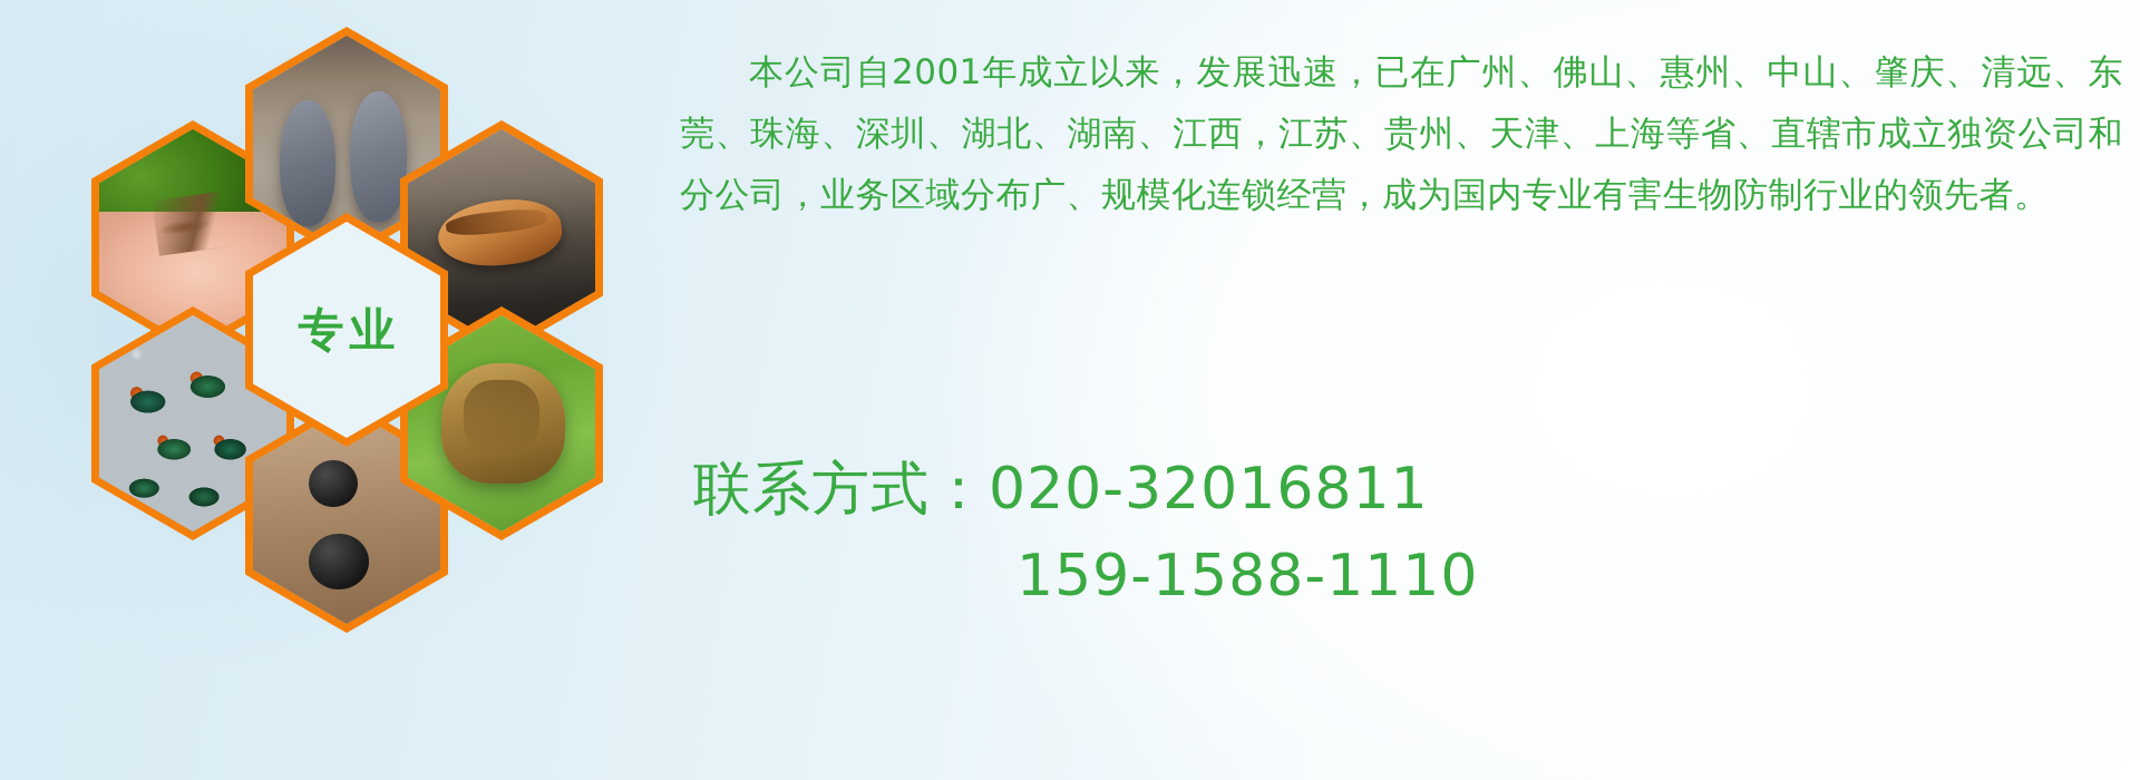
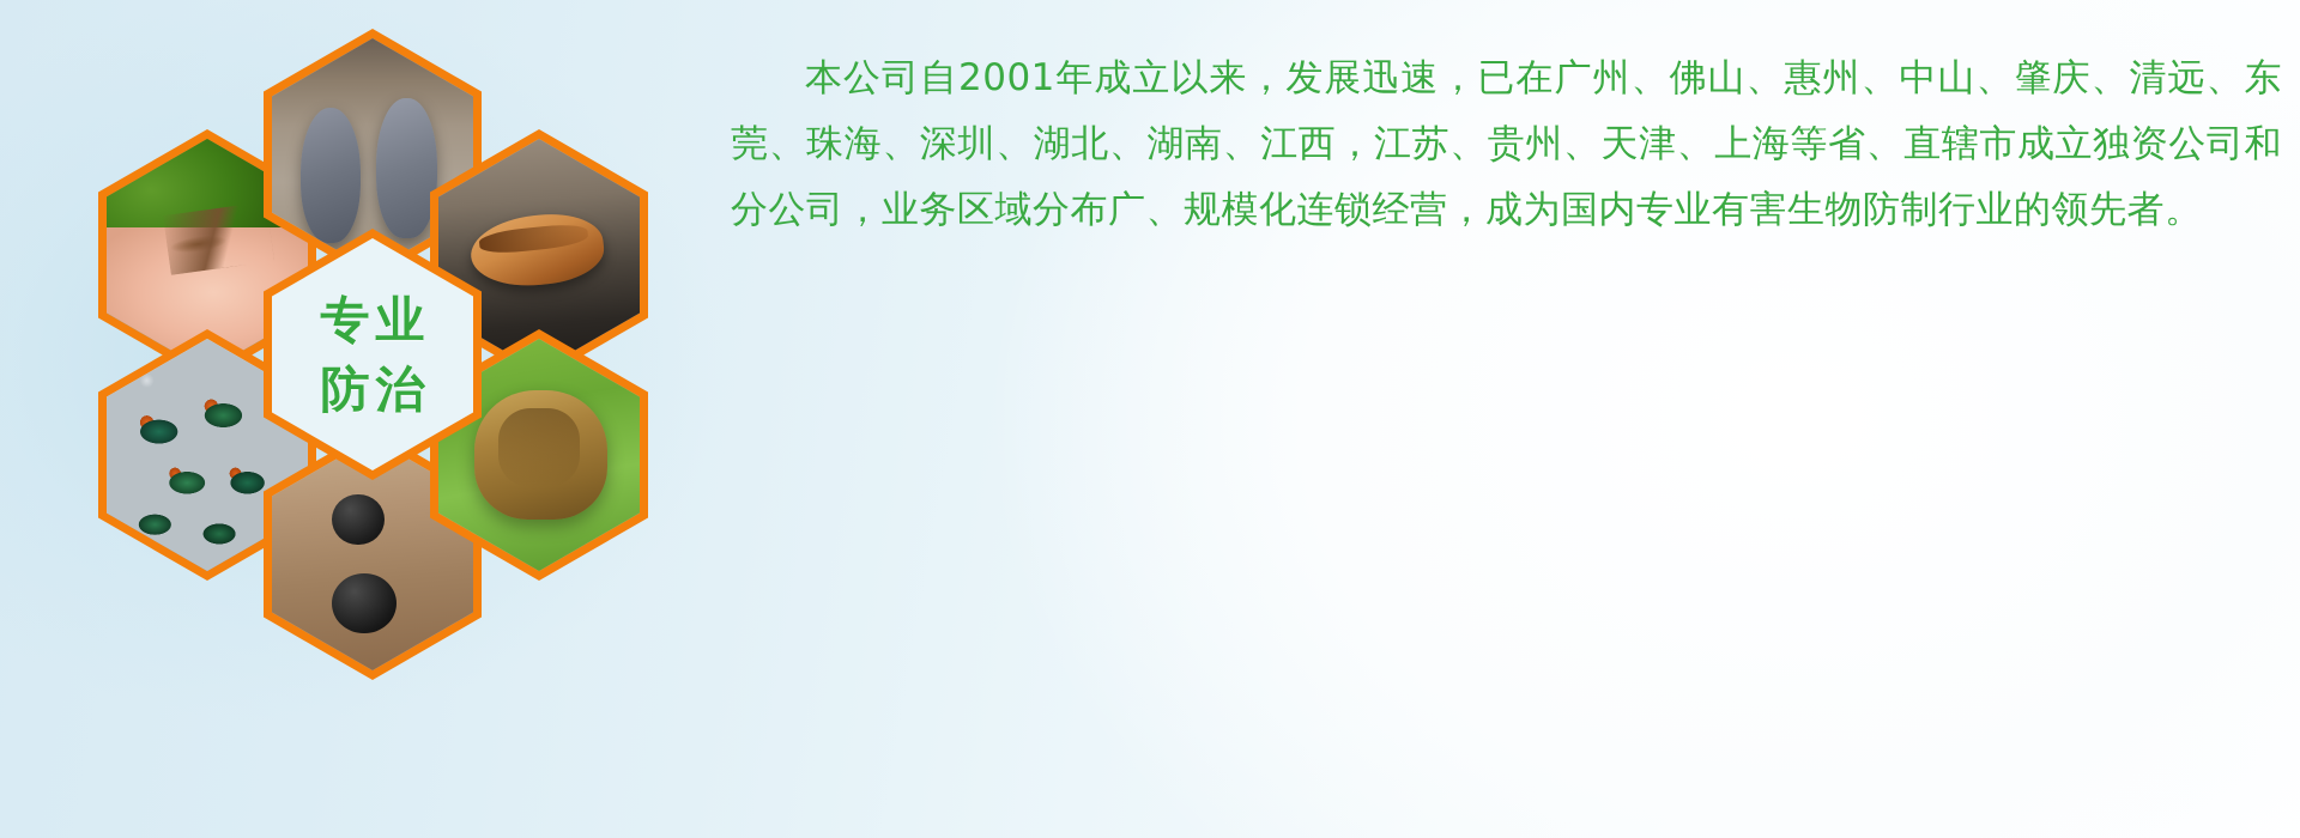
  专业
+ 防治
  本公司自2001年成立以来，发展迅速，已在广州、佛山、惠州、中山、肇庆、清远、东莞、珠海、深圳、湖北、湖南、江西，江苏、贵州、天津、上海等省、直辖市成立独资公司和分公司，业务区域分布广、规模化连锁经营，成为国内专业有害生物防制行业的领先者。
- 联系方式：020-32016811
- 159-1588-1110
